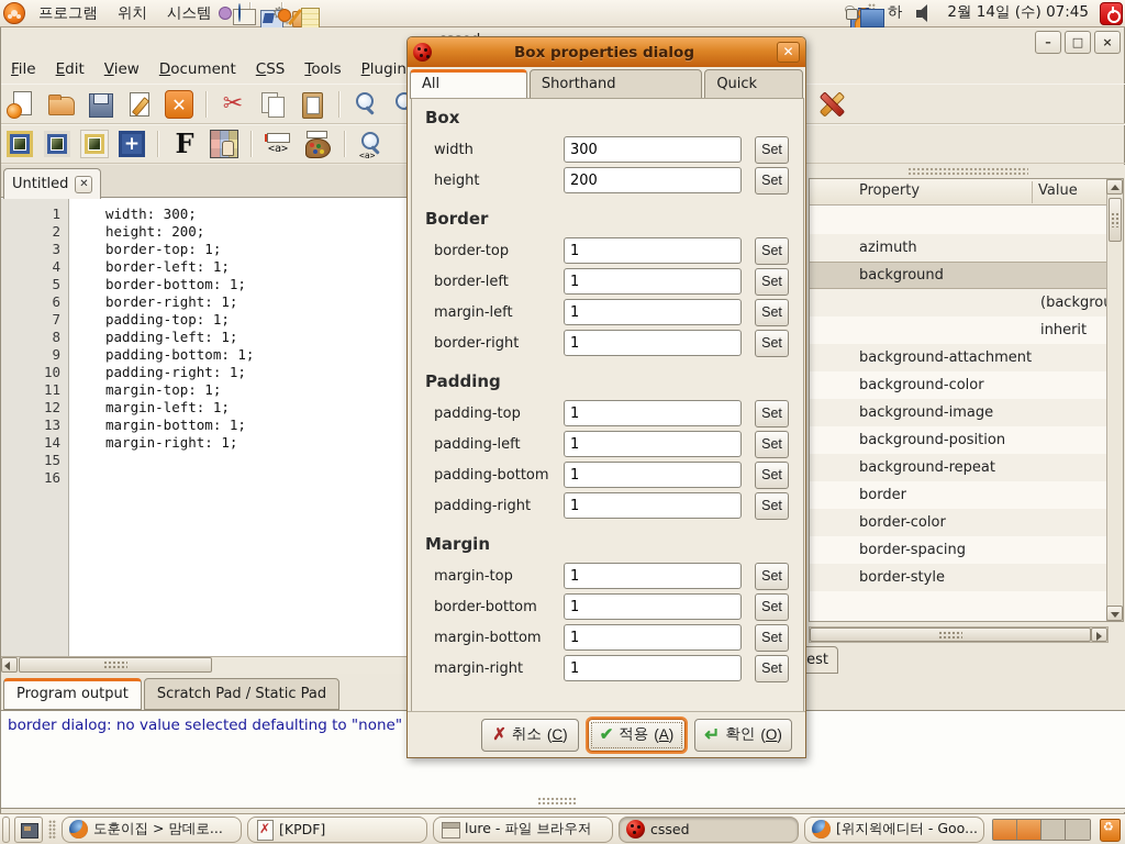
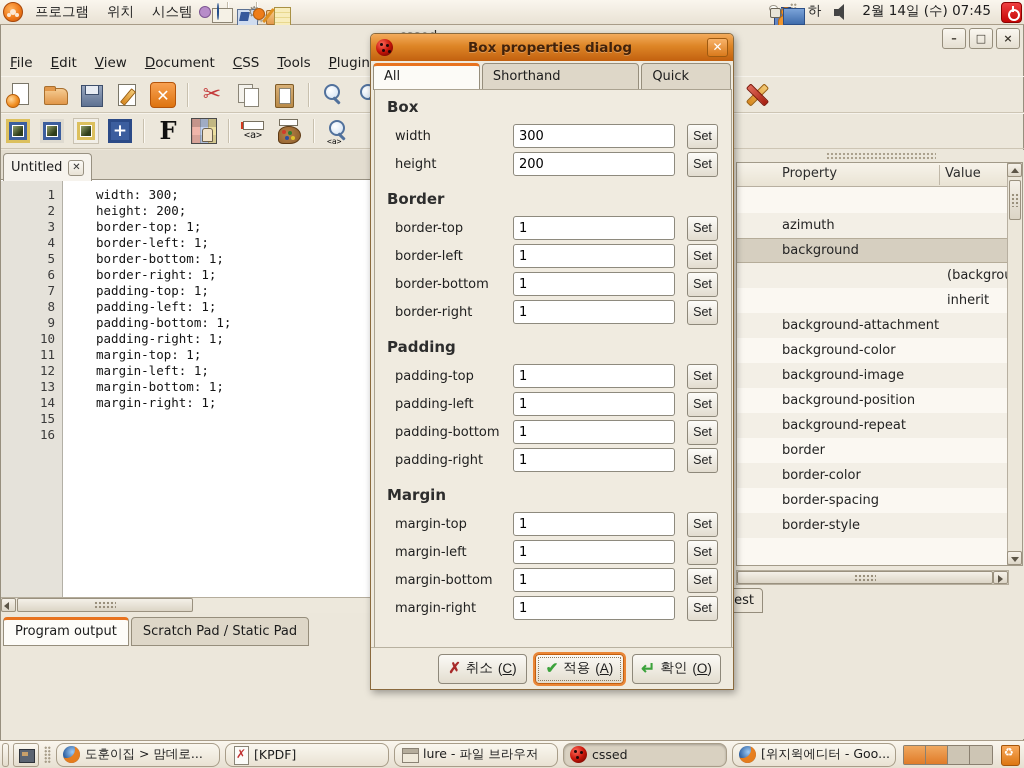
  프로그램 위치 시스템
  하
  2월 14일 (수) 07:45
  –
  □
  ×
  File
  Edit
  View
  Document
  CSS
  Tools
  Plugin
  <a>
  Untitled
  ✕
  1
  width: 300;
  2
  height: 200;
  3
  border-top: 1;
  4
  border-left: 1;
  5
  border-bottom: 1;
  6
  border-right: 1;
  7
  padding-top: 1;
  8
  padding-left: 1;
  9
  padding-bottom: 1;
  10
  padding-right: 1;
  11
  margin-top: 1;
  12
  margin-left: 1;
  13
  margin-bottom: 1;
  14
  margin-right: 1;
  15
  16
  Property
  Value
  azimuth
  background
  (backgro
  inherit
  background-attachment
  background-color
  background-image
  background-position
  background-repeat
  border
  border-color
  border-spacing
  border-style
  est
  Program output
  Scratch Pad / Static Pad
- border dialog: no value selected defaulting to "none"
  Box properties dialog
  ✕
  Box
  width
  300
  Set
  height
  200
  Set
  Border
  border-top
  1
  Set
  border-left
  1
  Set
- margin-left
+ border-bottom
  1
  Set
  border-right
  1
  Set
  Padding
  padding-top
  1
  Set
  padding-left
  1
  Set
  padding-bottom
  1
  Set
  padding-right
  1
  Set
  Margin
  margin-top
  1
  Set
- border-bottom
+ margin-left
  1
  Set
  margin-bottom
  1
  Set
  margin-right
  1
  Set
  ✗
  취소
  (C)
  ✔
  적용
  (A)
  ↵
  확인
  (O)
  도훈이집 > 맘데로...
  [KPDF]
  lure - 파일 브라우저
  cssed
  [위지윅에디터 - Goo...
